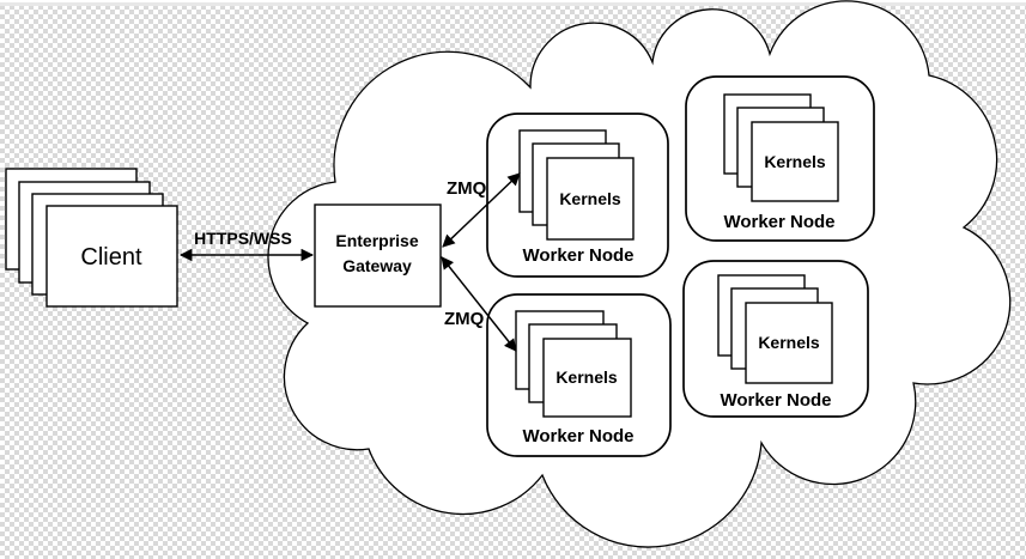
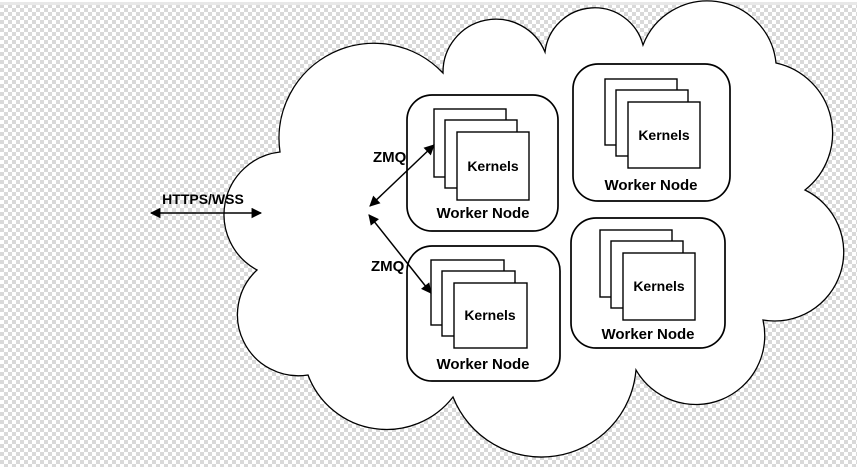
  Kernels
  Worker Node
  Kernels
  Worker Node
  Kernels
  Worker Node
  Kernels
  Worker Node
- Enterprise
- Gateway
- Client
  HTTPS/WSS
  ZMQ
  ZMQ
